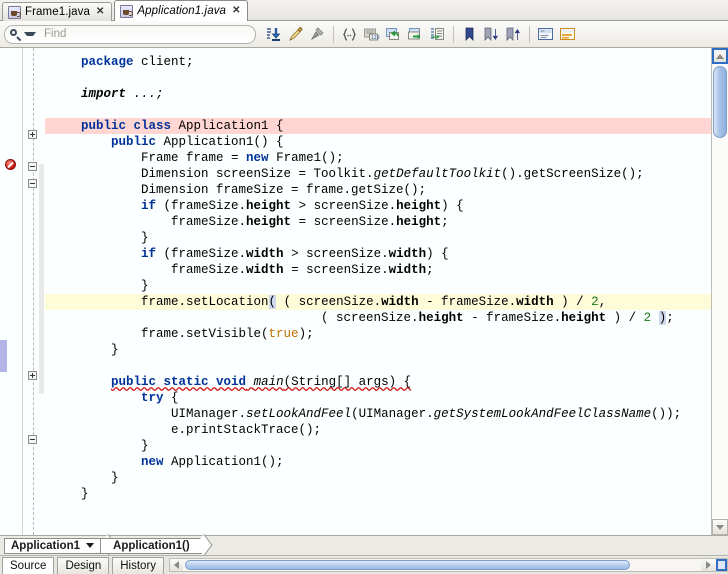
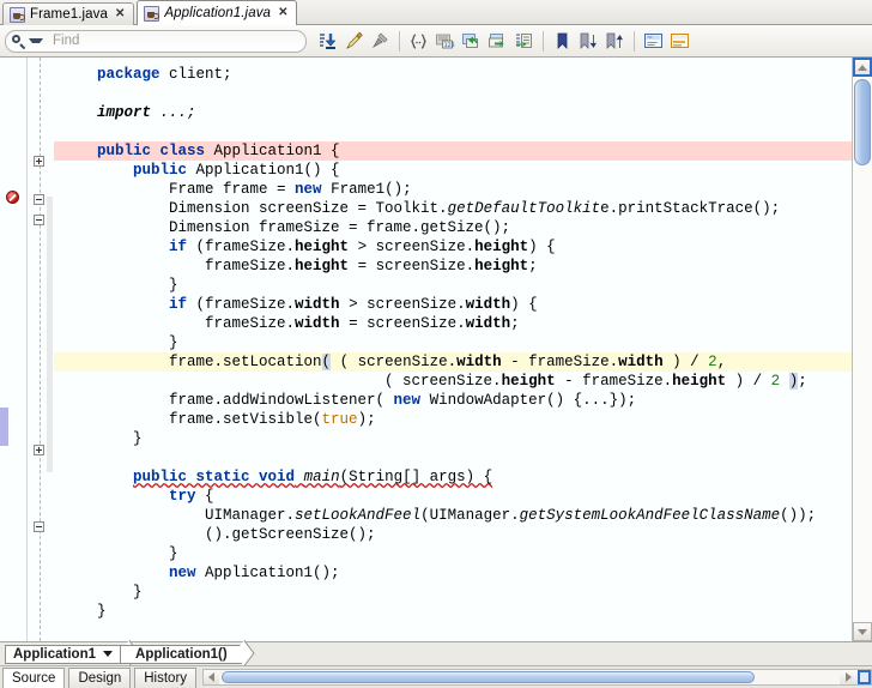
  Frame1.java
  ✕
  Application1.java
  ✕
  Find
  package client;
  import ...;
  public class Application1 {
  public Application1() {
  Frame frame = new Frame1();
- Dimension screenSize = Toolkit.getDefaultToolkit().getScreenSize();
+ Dimension screenSize = Toolkit.getDefaultToolkite.printStackTrace();
  Dimension frameSize = frame.getSize();
  if (frameSize.height > screenSize.height) {
  frameSize.height = screenSize.height;
  }
  if (frameSize.width > screenSize.width) {
  frameSize.width = screenSize.width;
  }
  frame.setLocation( ( screenSize.width - frameSize.width ) / 2,
  ( screenSize.height - frameSize.height ) / 2 );
+ frame.addWindowListener( new WindowAdapter() {...});
  frame.setVisible(true);
  }
  public static void main(String[] args) {
  try {
  UIManager.setLookAndFeel(UIManager.getSystemLookAndFeelClassName());
- e.printStackTrace();
+ ().getScreenSize();
  }
  new Application1();
  }
  }
  Application1
  Application1()
  Source
  Design
  History
